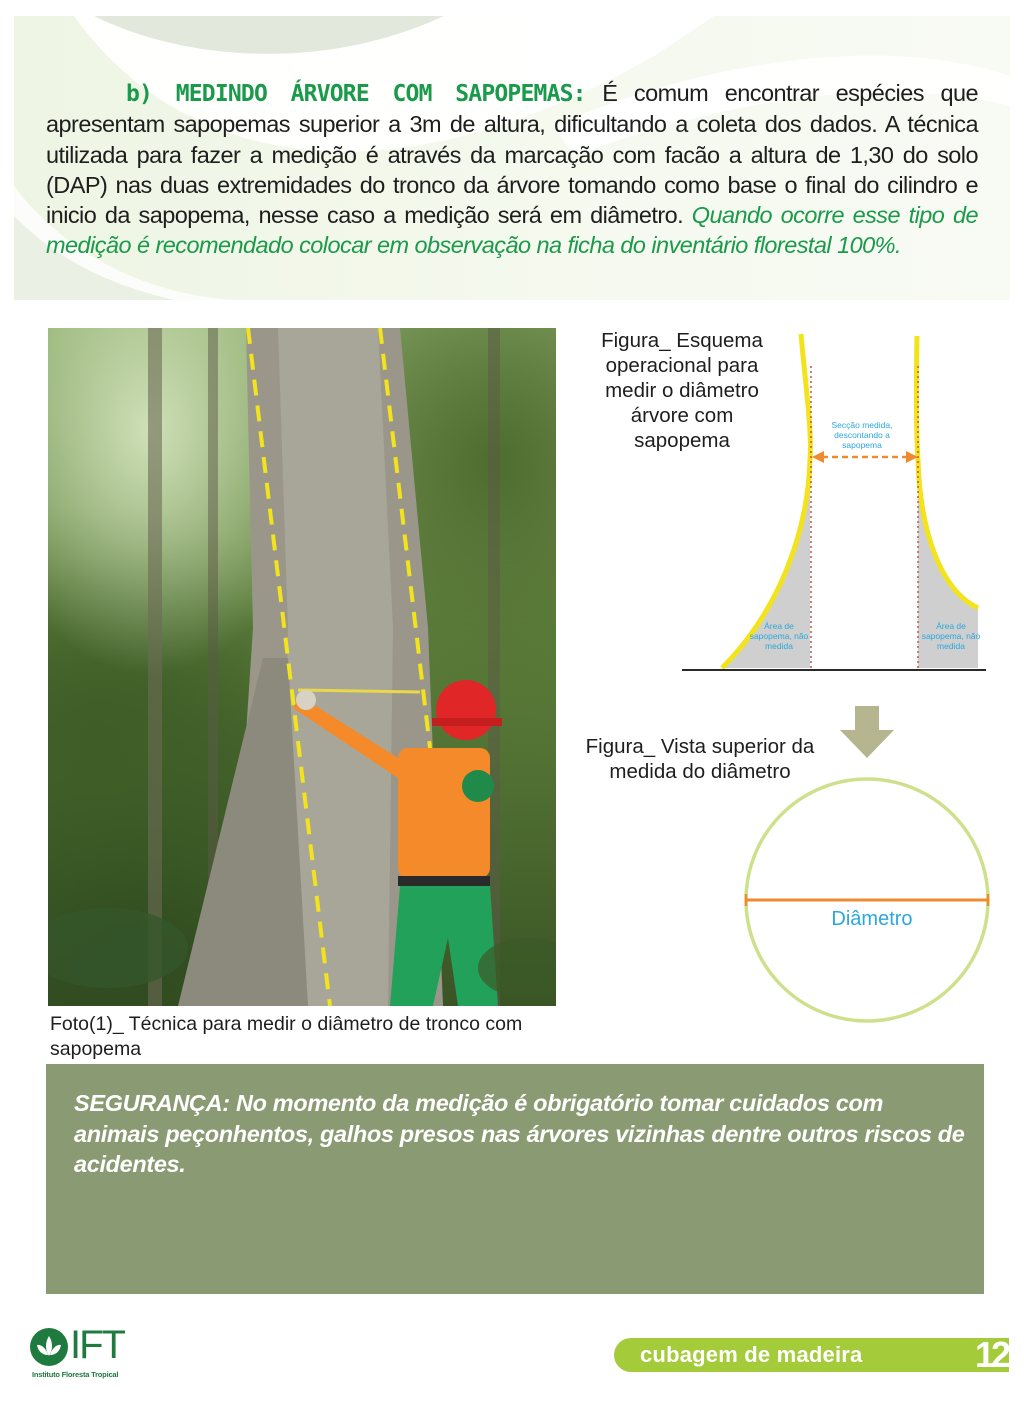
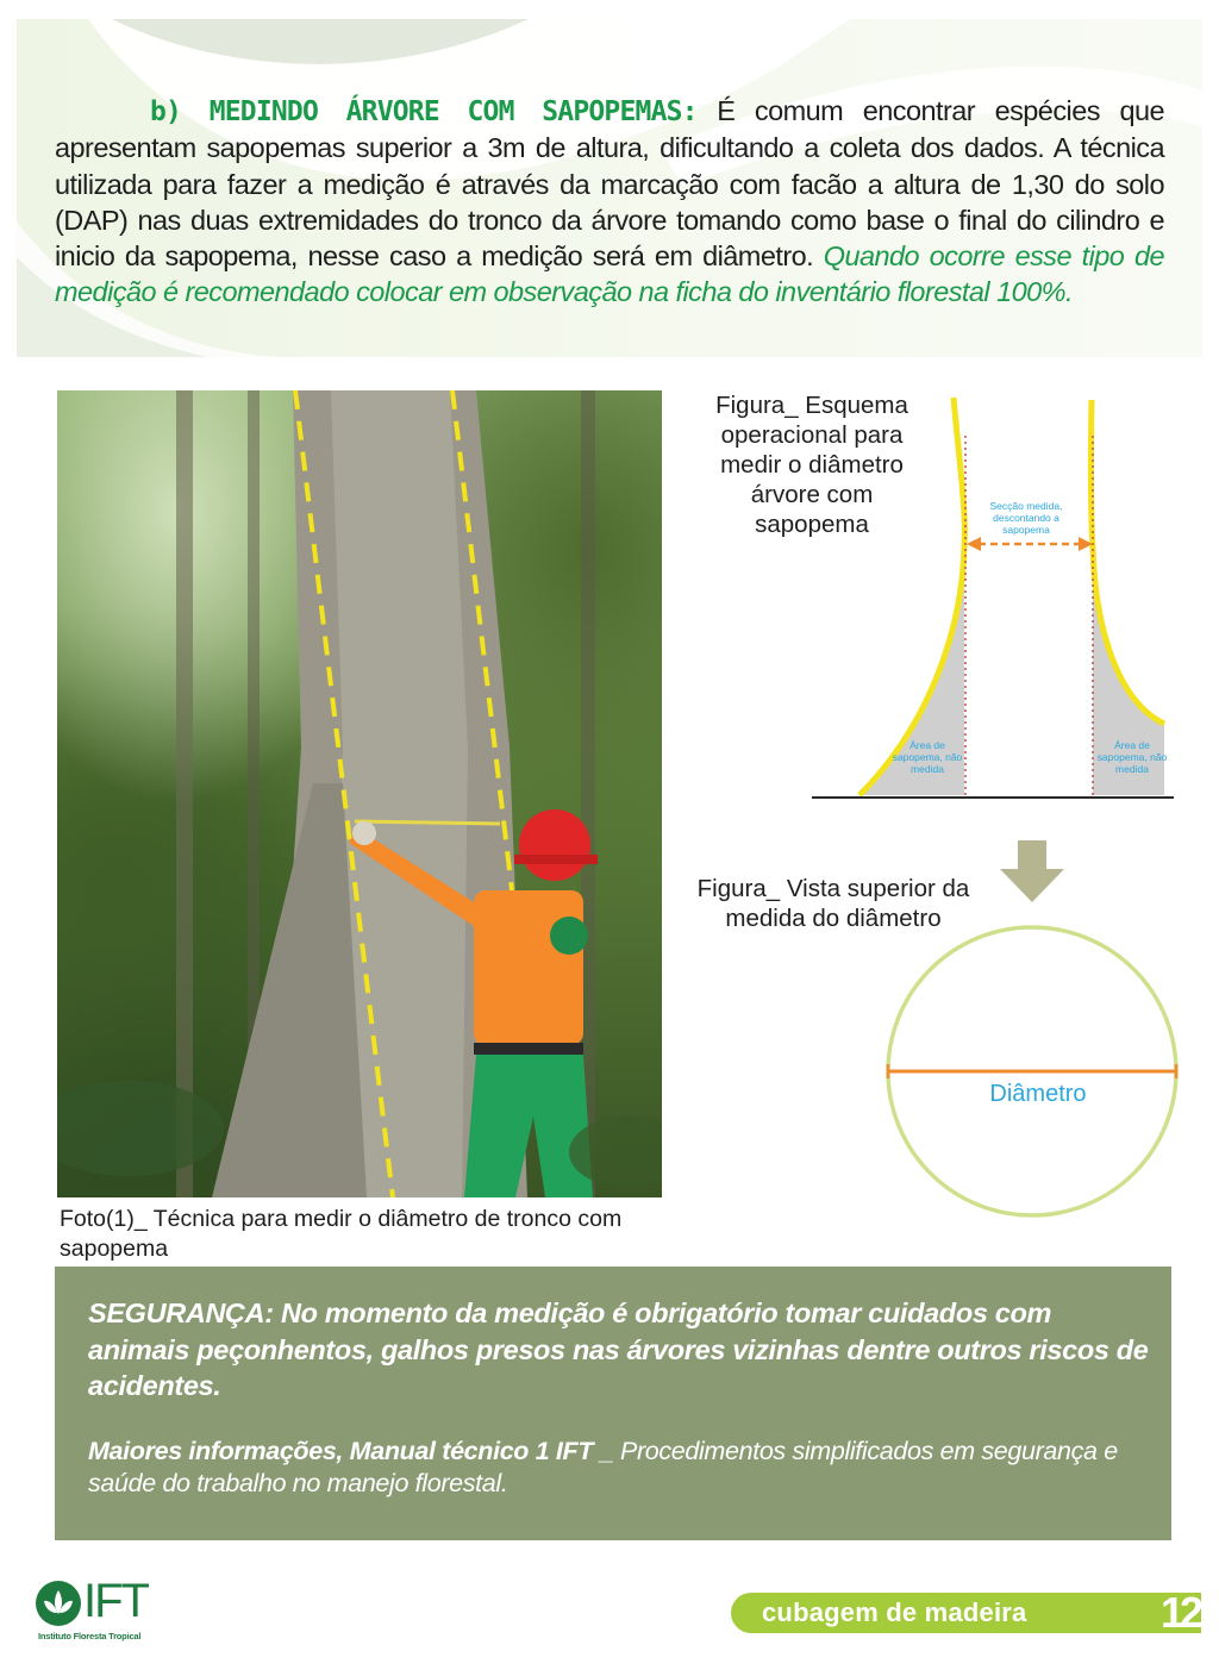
  b) MEDINDO ÁRVORE COM SAPOPEMAS: É comum encontrar espécies que apresentam sapopemas superior a 3m de altura, dificultando a coleta dos dados. A técnica utilizada para fazer a medição é através da marcação com facão a altura de 1,30 do solo (DAP) nas duas extremidades do tronco da árvore tomando como base o final do cilindro e inicio da sapopema, nesse caso a medição será em diâmetro. Quando ocorre esse tipo de medição é recomendado colocar em observação na ficha do inventário florestal 100%.
  Foto(1)_ Técnica para medir o diâmetro de tronco com sapopema
  Figura_ Esquema operacional para medir o diâmetro árvore com sapopema
  Secção medida, descontando a sapopema
  Área de sapopema, não medida
  Área de sapopema, não medida
  Figura_ Vista superior da medida do diâmetro
  Diâmetro
  SEGURANÇA: No momento da medição é obrigatório tomar cuidados com animais peçonhentos, galhos presos nas árvores vizinhas dentre outros riscos de acidentes.
+ Maiores informações, Manual técnico 1 IFT _ Procedimentos simplificados em segurança e saúde do trabalho no manejo florestal.
  IFT
  Instituto Floresta Tropical
  cubagem de madeira
  12
